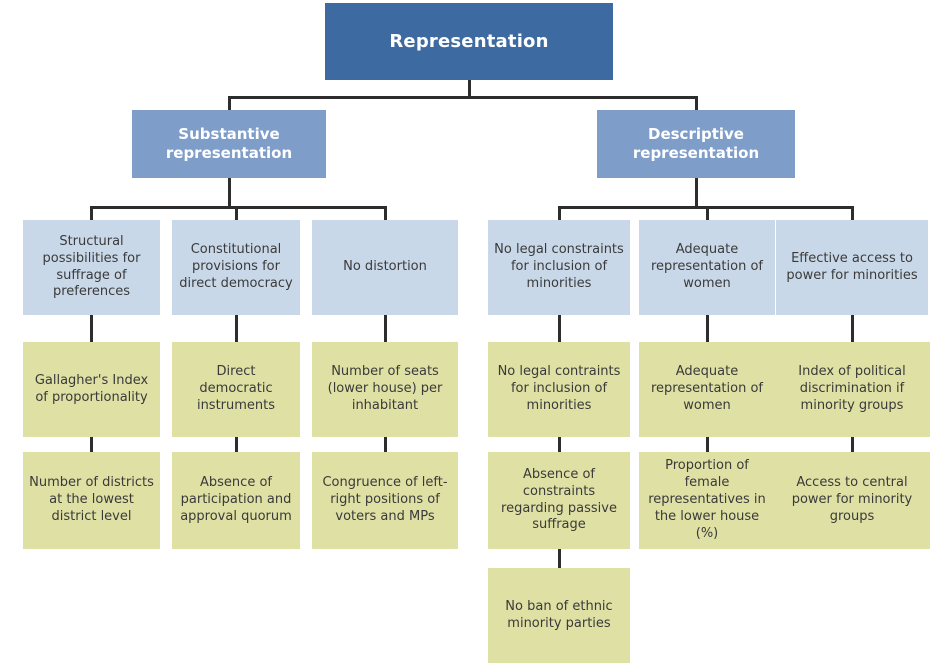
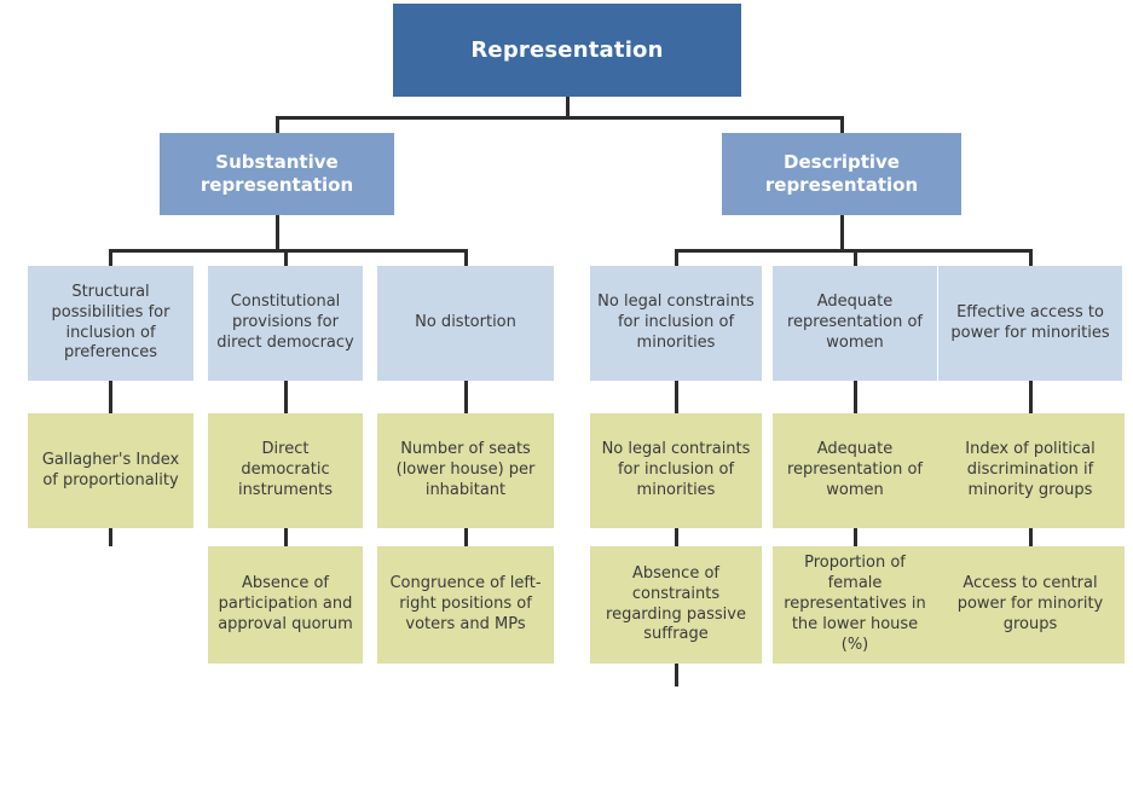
  Representation
  Substantive representation
  Descriptive representation
- Structural possibilities for suffrage of preferences
+ Structural possibilities for inclusion of preferences
  Constitutional provisions for direct democracy
  No distortion
  No legal constraints for inclusion of minorities
  Adequate representation of women
  Effective access to power for minorities
  Gallagher's Index of proportionality
  Direct democratic instruments
  Number of seats (lower house) per inhabitant
  No legal contraints for inclusion of minorities
  Adequate representation of women
  Index of political discrimination if minority groups
- Number of districts at the lowest district level
  Absence of participation and approval quorum
  Congruence of left-right positions of voters and MPs
  Absence of constraints regarding passive suffrage
  Proportion of female representatives in the lower house (%)
  Access to central power for minority groups
- No ban of ethnic minority parties
